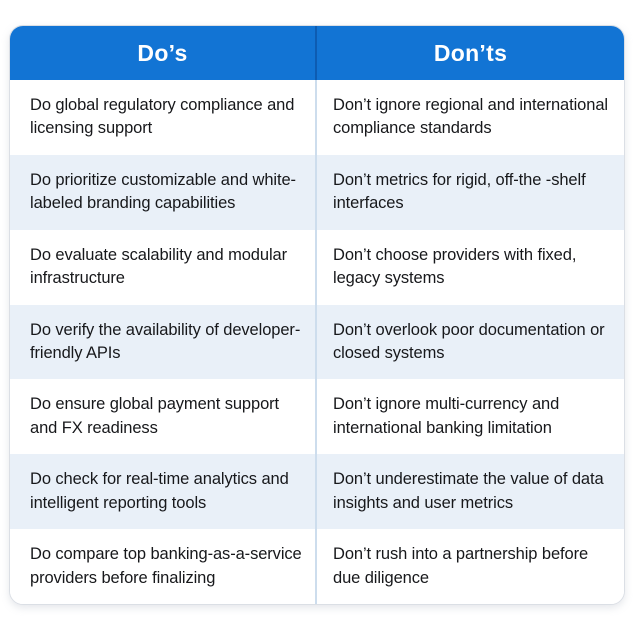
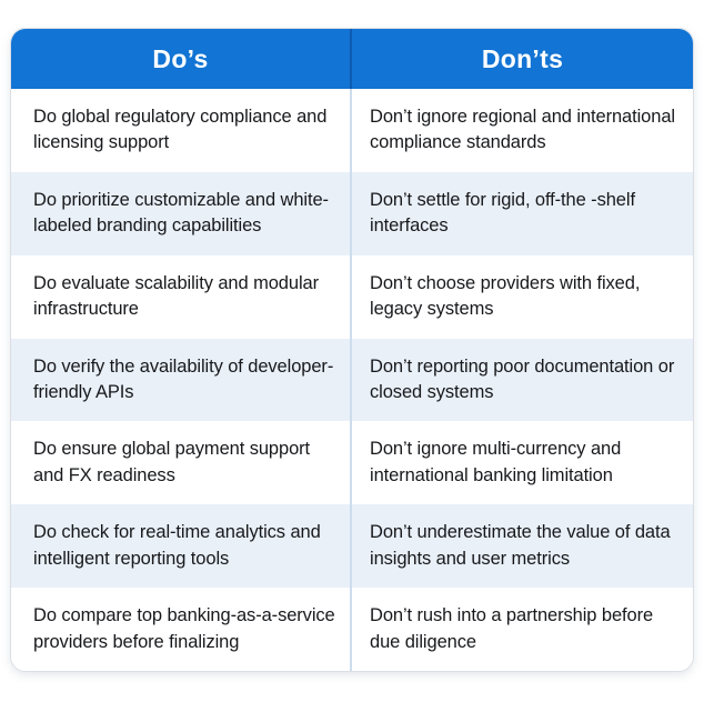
  Do’s
  Don’ts
  Do global regulatory compliance and licensing support
  Don’t ignore regional and international compliance standards
  Do prioritize customizable and white-labeled branding capabilities
- Don’t metrics for rigid, off-the -shelf interfaces
+ Don’t settle for rigid, off-the -shelf interfaces
  Do evaluate scalability and modular infrastructure
  Don’t choose providers with fixed, legacy systems
  Do verify the availability of developer-friendly APIs
- Don’t overlook poor documentation or closed systems
+ Don’t reporting poor documentation or closed systems
  Do ensure global payment support and FX readiness
  Don’t ignore multi-currency and international banking limitation
  Do check for real-time analytics and intelligent reporting tools
  Don’t underestimate the value of data insights and user metrics
  Do compare top banking-as-a-service providers before finalizing
  Don’t rush into a partnership before due diligence
